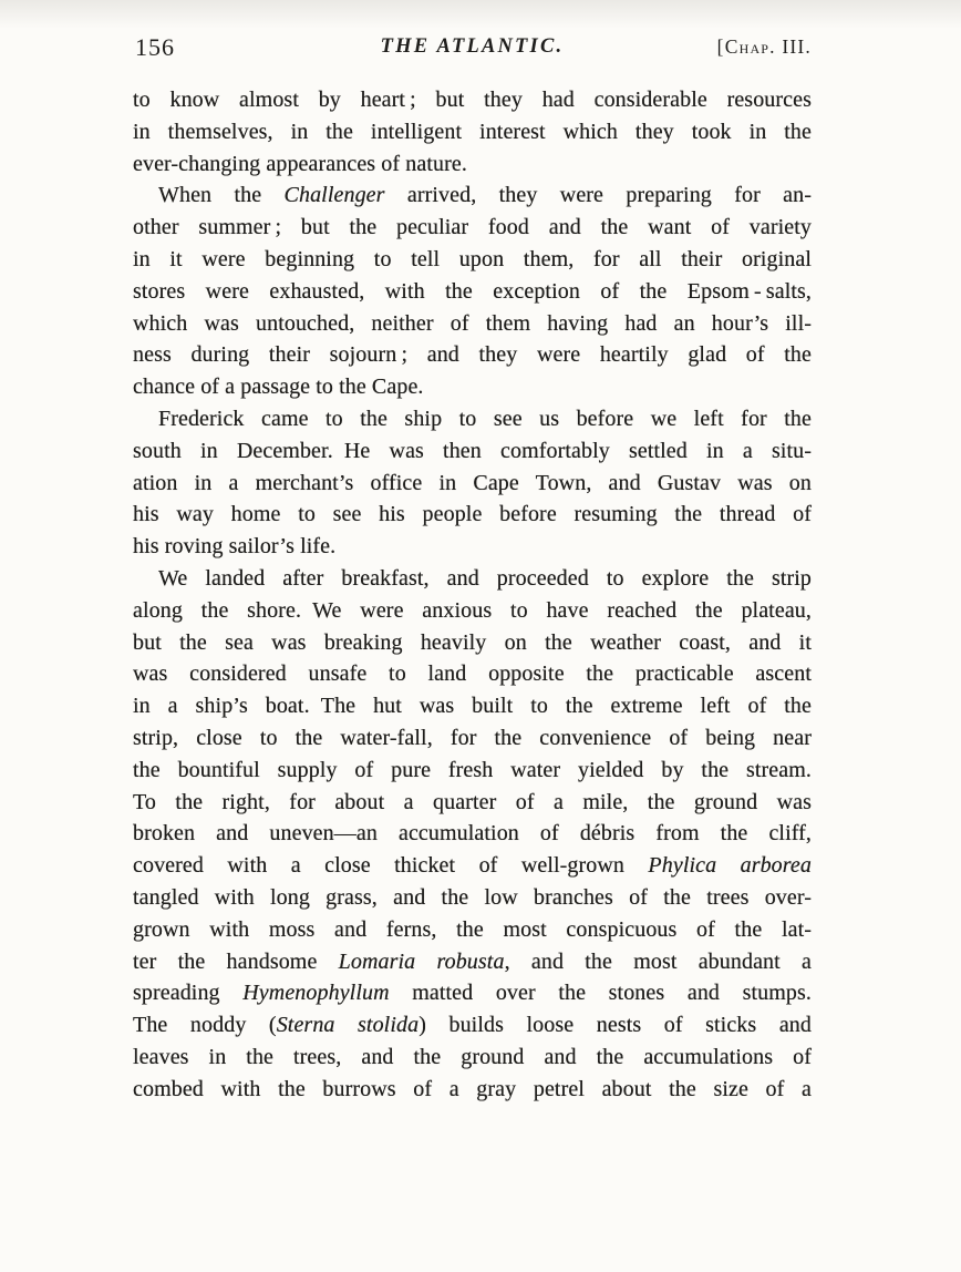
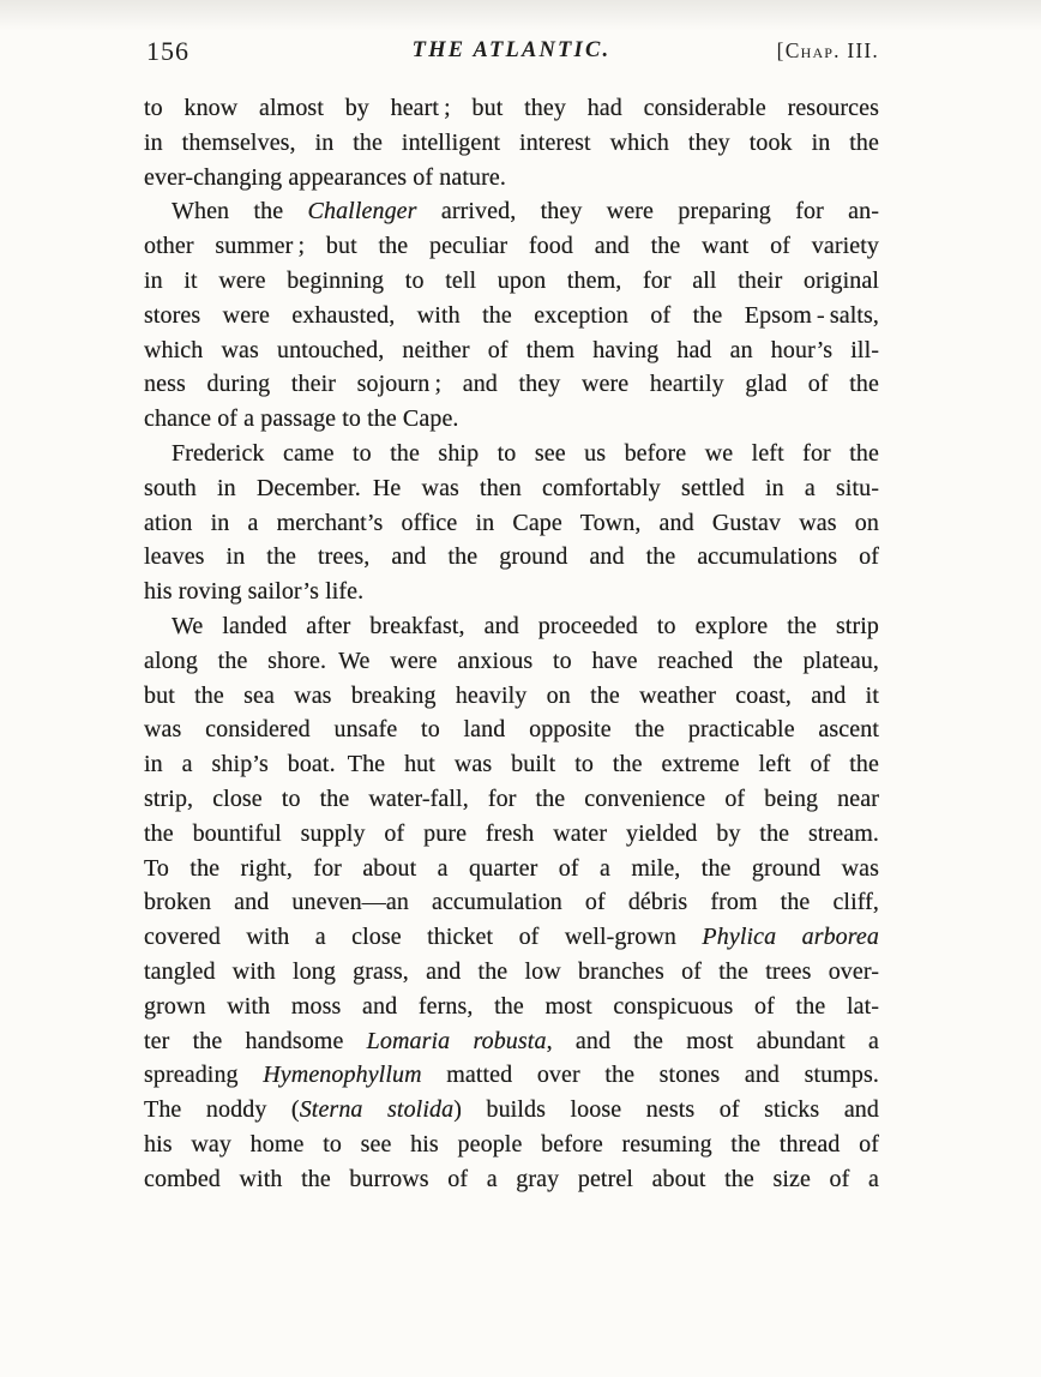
  156
  THE ATLANTIC.
  [Chap. III.
  to know almost by heart ; but they had considerable resources
  in themselves, in the intelligent interest which they took in the
  ever-changing appearances of nature.
  When the Challenger arrived, they were preparing for an-
  other summer ; but the peculiar food and the want of variety
  in it were beginning to tell upon them, for all their original
  stores were exhausted, with the exception of the Epsom - salts,
  which was untouched, neither of them having had an hour’s ill-
  ness during their sojourn ; and they were heartily glad of the
  chance of a passage to the Cape.
  Frederick came to the ship to see us before we left for the
  south in December. He was then comfortably settled in a situ-
  ation in a merchant’s office in Cape Town, and Gustav was on
- his way home to see his people before resuming the thread of
+ leaves in the trees, and the ground and the accumulations of
  his roving sailor’s life.
  We landed after breakfast, and proceeded to explore the strip
  along the shore. We were anxious to have reached the plateau,
  but the sea was breaking heavily on the weather coast, and it
  was considered unsafe to land opposite the practicable ascent
  in a ship’s boat. The hut was built to the extreme left of the
  strip, close to the water-fall, for the convenience of being near
  the bountiful supply of pure fresh water yielded by the stream.
  To the right, for about a quarter of a mile, the ground was
  broken and uneven—an accumulation of débris from the cliff,
  covered with a close thicket of well-grown Phylica arborea
  tangled with long grass, and the low branches of the trees over-
  grown with moss and ferns, the most conspicuous of the lat-
  ter the handsome Lomaria robusta, and the most abundant a
  spreading Hymenophyllum matted over the stones and stumps.
  The noddy (Sterna stolida) builds loose nests of sticks and
- leaves in the trees, and the ground and the accumulations of
+ his way home to see his people before resuming the thread of
  combed with the burrows of a gray petrel about the size of a
